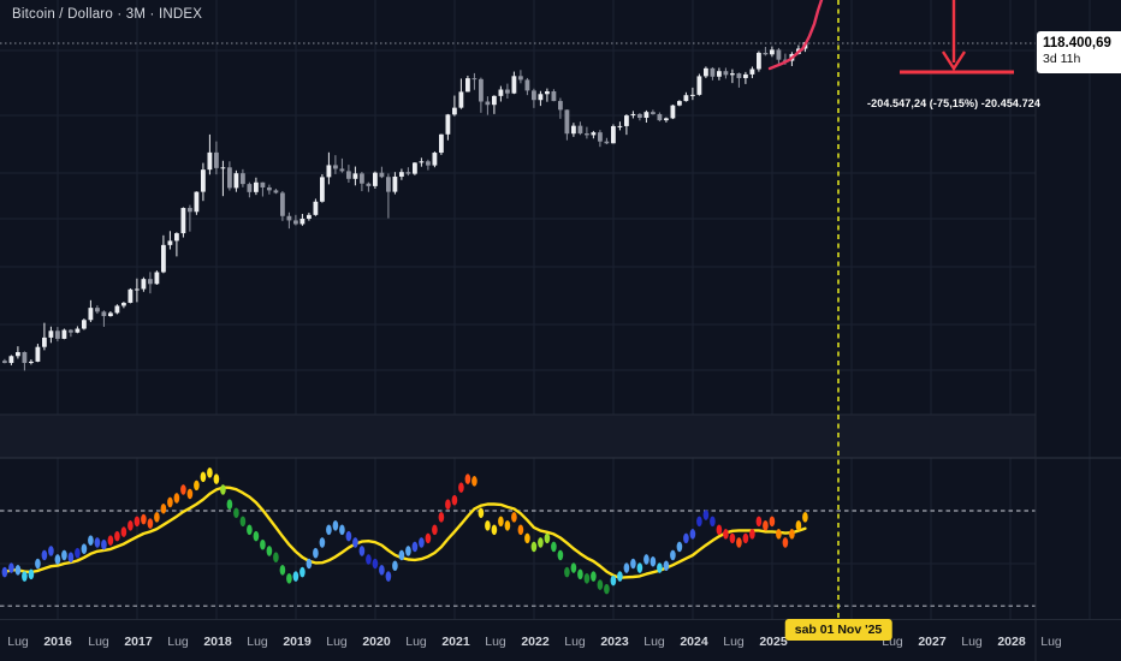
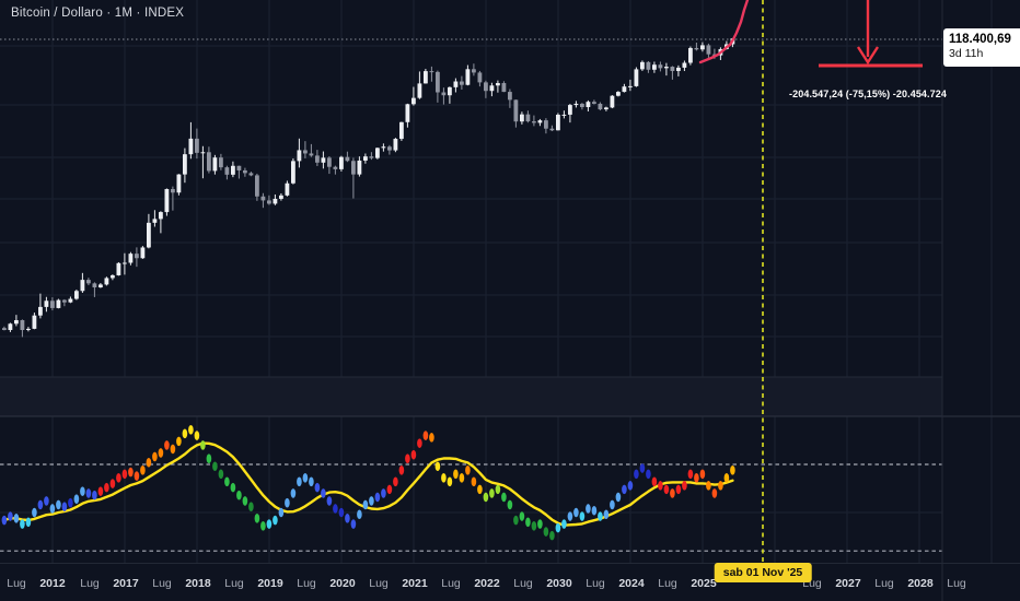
- Bitcoin / Dollaro · 3M · INDEX
+ Bitcoin / Dollaro · 1M · INDEX
  Lug
- 2016
+ 2012
  Lug
  2017
  Lug
  2018
  Lug
  2019
  Lug
  2020
  Lug
  2021
  Lug
  2022
  Lug
- 2023
+ 2030
  Lug
  2024
  Lug
  2025
  Lug
  2027
  Lug
  2028
  Lug
  118.400,69
  3d 11h
  sab 01 Nov '25
  -204.547,24 (-75,15%) -20.454.724
